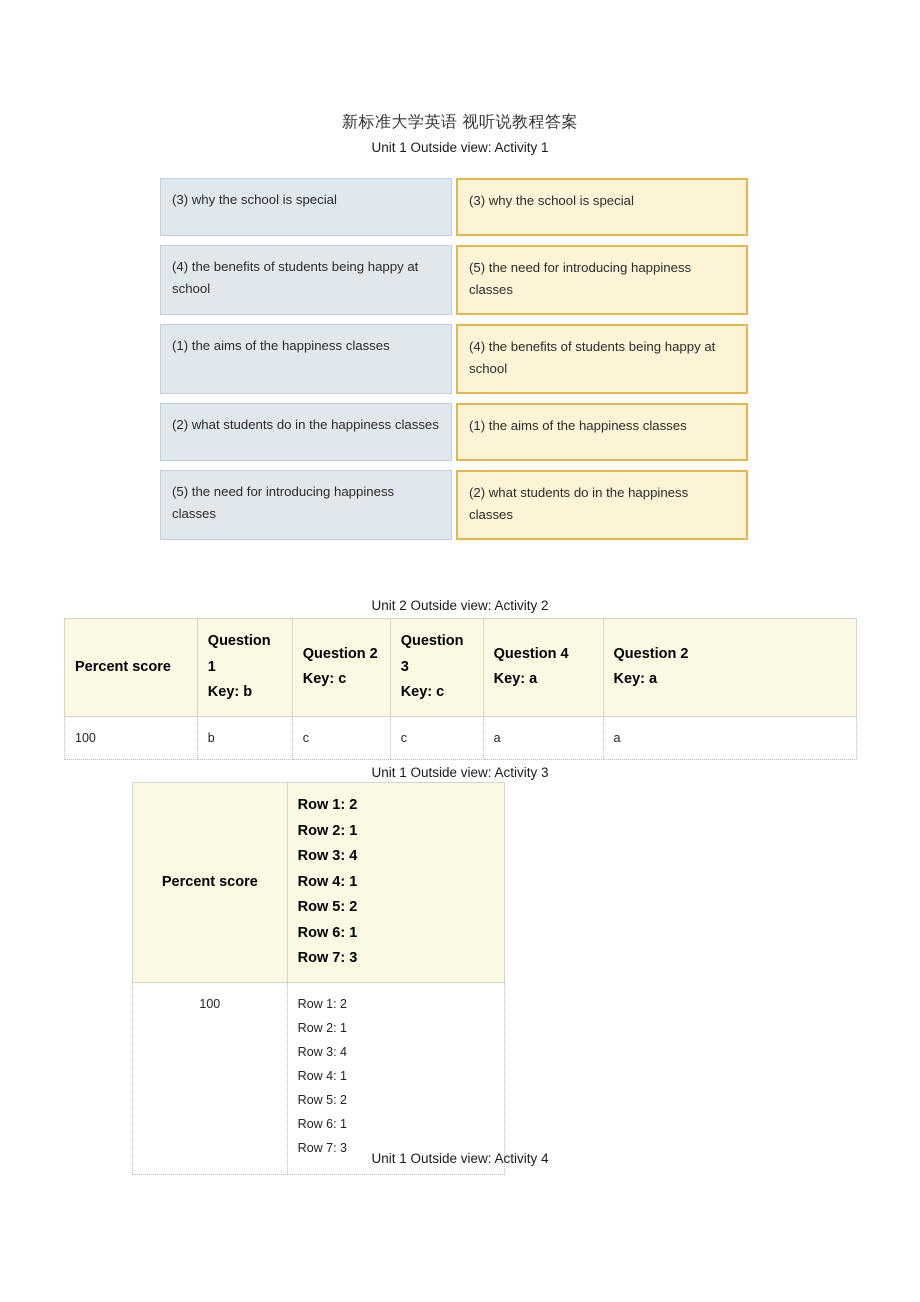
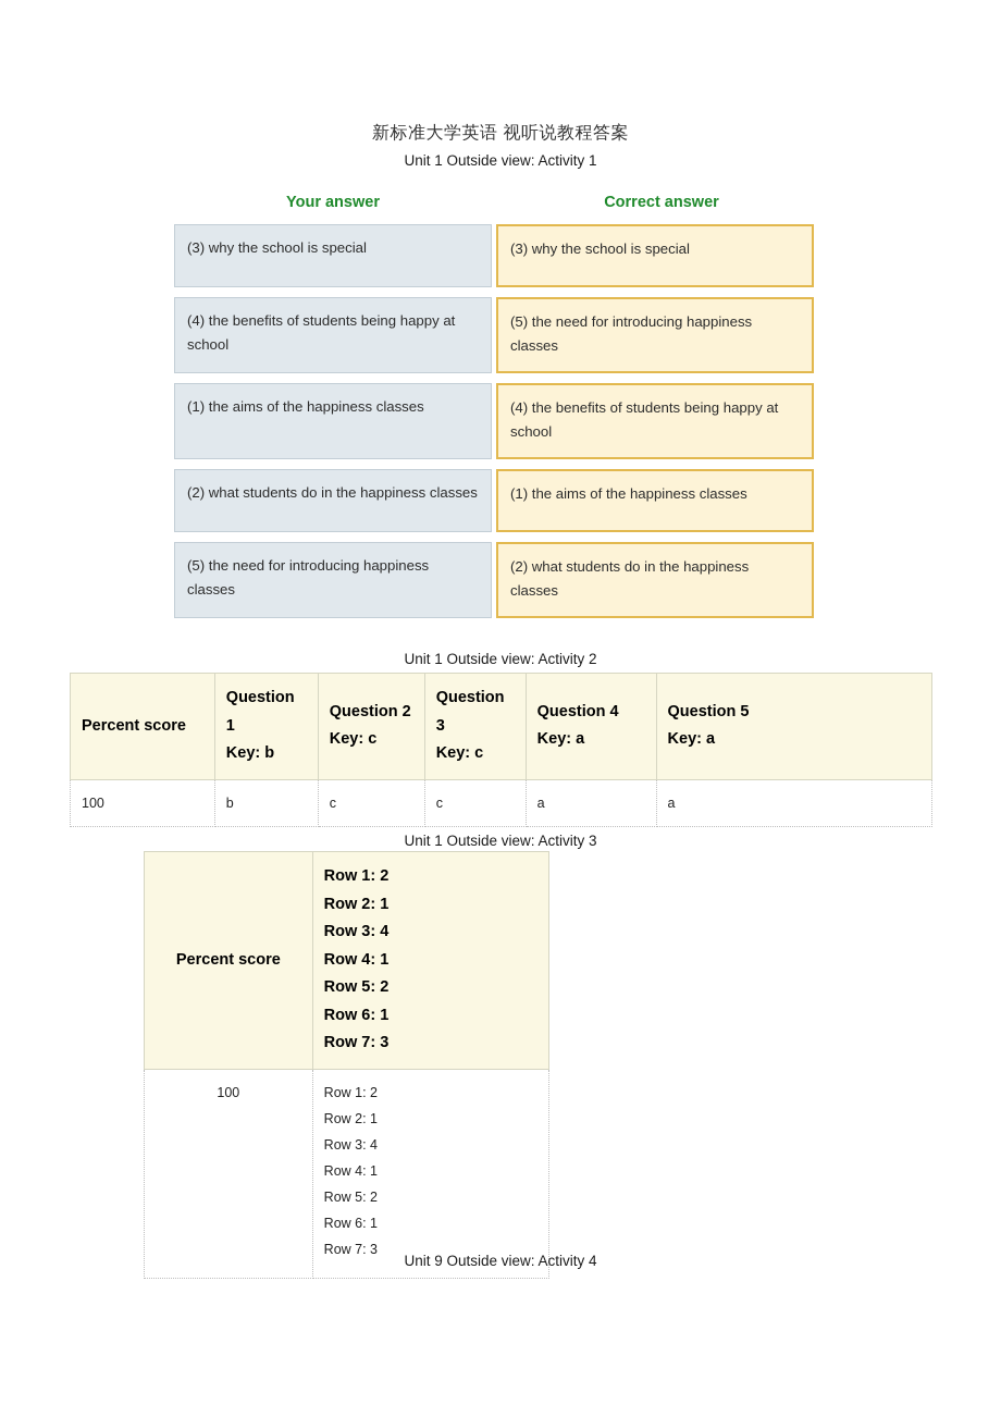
  新标准大学英语 视听说教程答案
  Unit 1 Outside view: Activity 1
+ Your answer
+ Correct answer
  (3) why the school is special
  (3) why the school is special
  (4) the benefits of students being happy at school
  (5) the need for introducing happiness classes
  (1) the aims of the happiness classes
  (4) the benefits of students being happy at school
  (2) what students do in the happiness classes
  (1) the aims of the happiness classes
  (5) the need for introducing happiness classes
  (2) what students do in the happiness classes
- Unit 2 Outside view: Activity 2
+ Unit 1 Outside view: Activity 2
- Percent score	Question 1 Key: b	Question 2 Key: c	Question 3 Key: c	Question 4 Key: a	Question 2 Key: a
+ Percent score	Question 1 Key: b	Question 2 Key: c	Question 3 Key: c	Question 4 Key: a	Question 5 Key: a
  100	b	c	c	a	a
  Unit 1 Outside view: Activity 3
  Percent score	Row 1: 2 Row 2: 1 Row 3: 4 Row 4: 1 Row 5: 2 Row 6: 1 Row 7: 3
  100	Row 1: 2 Row 2: 1 Row 3: 4 Row 4: 1 Row 5: 2 Row 6: 1 Row 7: 3
- Unit 1 Outside view: Activity 4
+ Unit 9 Outside view: Activity 4
